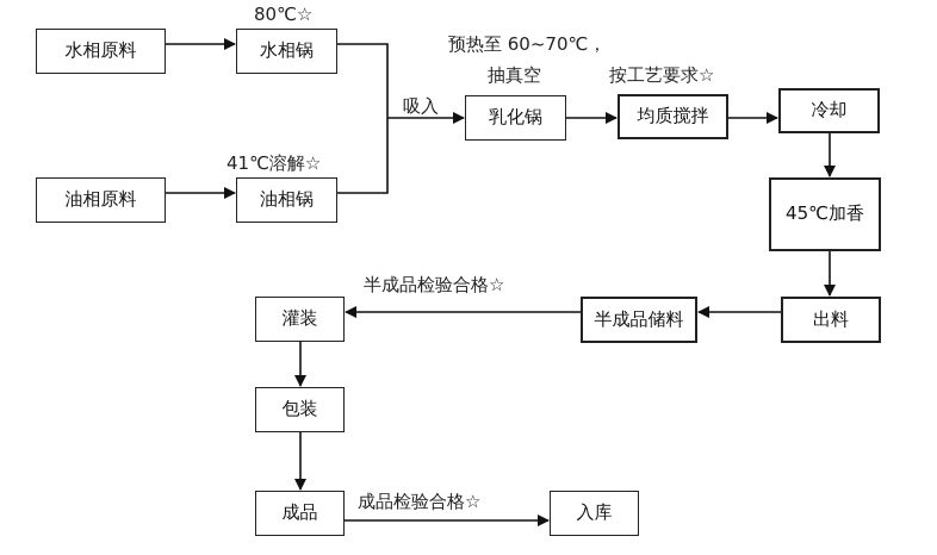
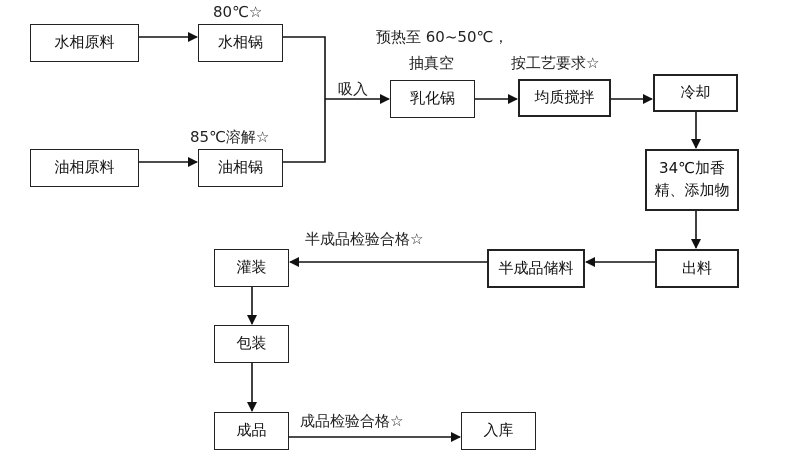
  水相原料
  水相锅
  油相原料
  油相锅
  乳化锅
  均质搅拌
  冷却
- 45℃加香
+ 34℃加香
+ 精、添加物
  出料
  半成品储料
  灌装
  包装
  成品
  入库
  80℃☆
- 41℃溶解☆
+ 85℃溶解☆
  吸入
- 预热至 60~70℃，
+ 预热至 60~50℃，
  抽真空
  按工艺要求☆
  半成品检验合格☆
  成品检验合格☆
